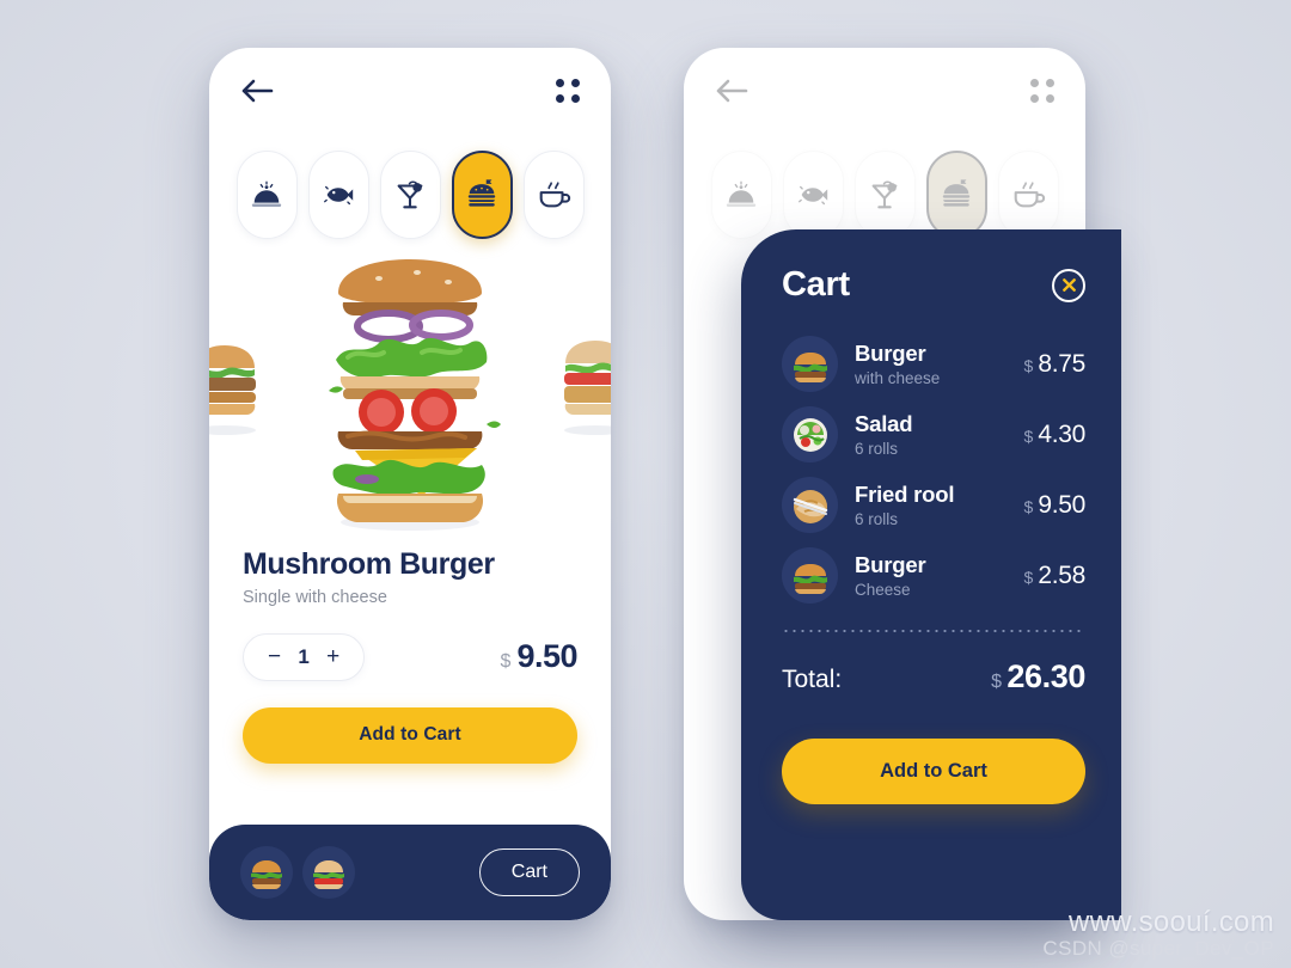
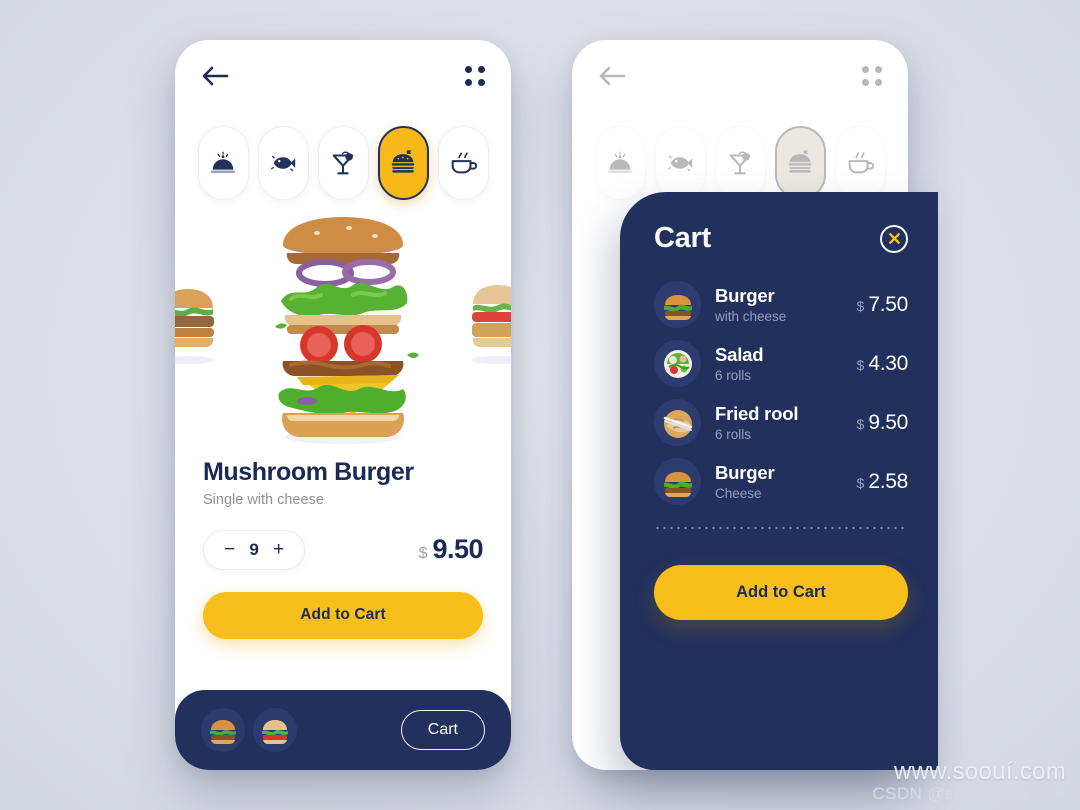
  Mushroom Burger
  Single with cheese
  −
- 1
+ 9
  +
  $
  9.50
  Add to Cart
  Cart
  Cart
  Burger
  with cheese
  $
- 8.75
+ 7.50
  Salad
  6 rolls
  $
  4.30
  Fried rool
  6 rolls
  $
  9.50
  Burger
  Cheese
  $
  2.58
- Total:
- $ 26.30
  Add to Cart
  www.soouí.com
  CSDN @super_Dev_OP
